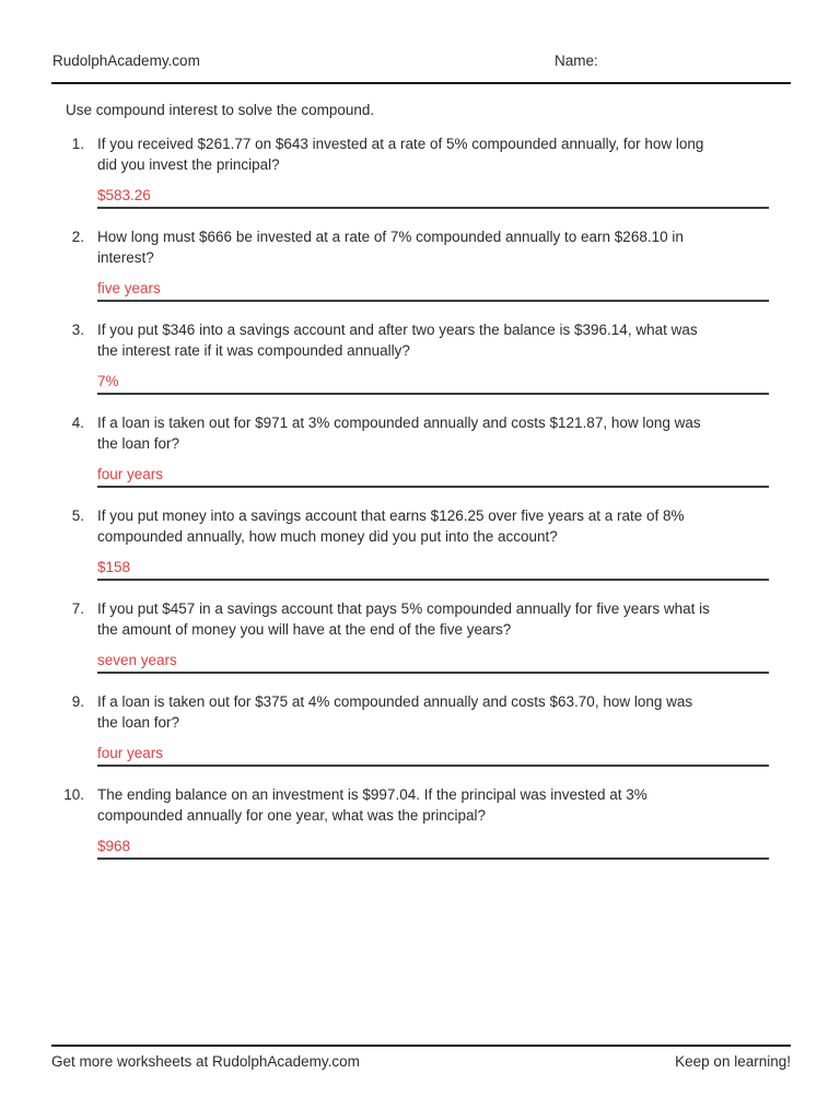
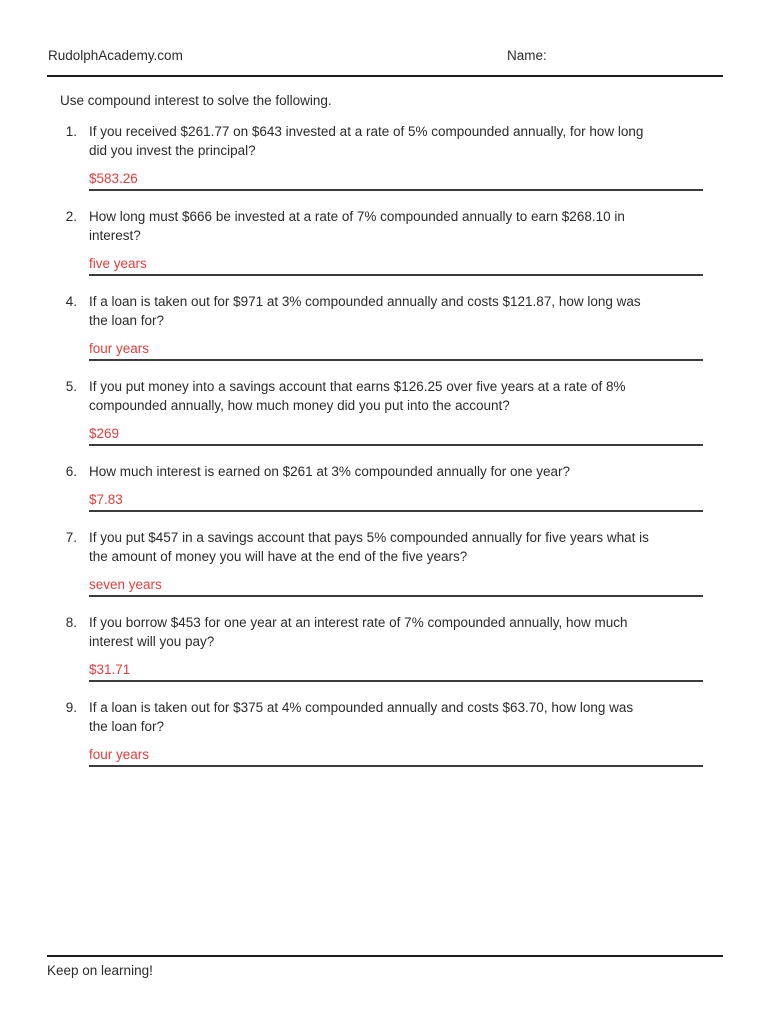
  RudolphAcademy.com
  Name:
- Use compound interest to solve the compound.
+ Use compound interest to solve the following.
  1.
  If you received $261.77 on $643 invested at a rate of 5% compounded annually, for how long
  did you invest the principal?
  $583.26
  2.
  How long must $666 be invested at a rate of 7% compounded annually to earn $268.10 in
  interest?
  five years
- 3.
- If you put $346 into a savings account and after two years the balance is $396.14, what was
- the interest rate if it was compounded annually?
- 7%
  4.
  If a loan is taken out for $971 at 3% compounded annually and costs $121.87, how long was
  the loan for?
  four years
  5.
  If you put money into a savings account that earns $126.25 over five years at a rate of 8%
  compounded annually, how much money did you put into the account?
- $158
+ $269
+ 6.
+ How much interest is earned on $261 at 3% compounded annually for one year?
+ $7.83
  7.
  If you put $457 in a savings account that pays 5% compounded annually for five years what is
  the amount of money you will have at the end of the five years?
  seven years
+ 8.
+ If you borrow $453 for one year at an interest rate of 7% compounded annually, how much
+ interest will you pay?
+ $31.71
  9.
  If a loan is taken out for $375 at 4% compounded annually and costs $63.70, how long was
  the loan for?
  four years
- 10.
- The ending balance on an investment is $997.04. If the principal was invested at 3%
- compounded annually for one year, what was the principal?
- $968
- Get more worksheets at RudolphAcademy.com
  Keep on learning!
